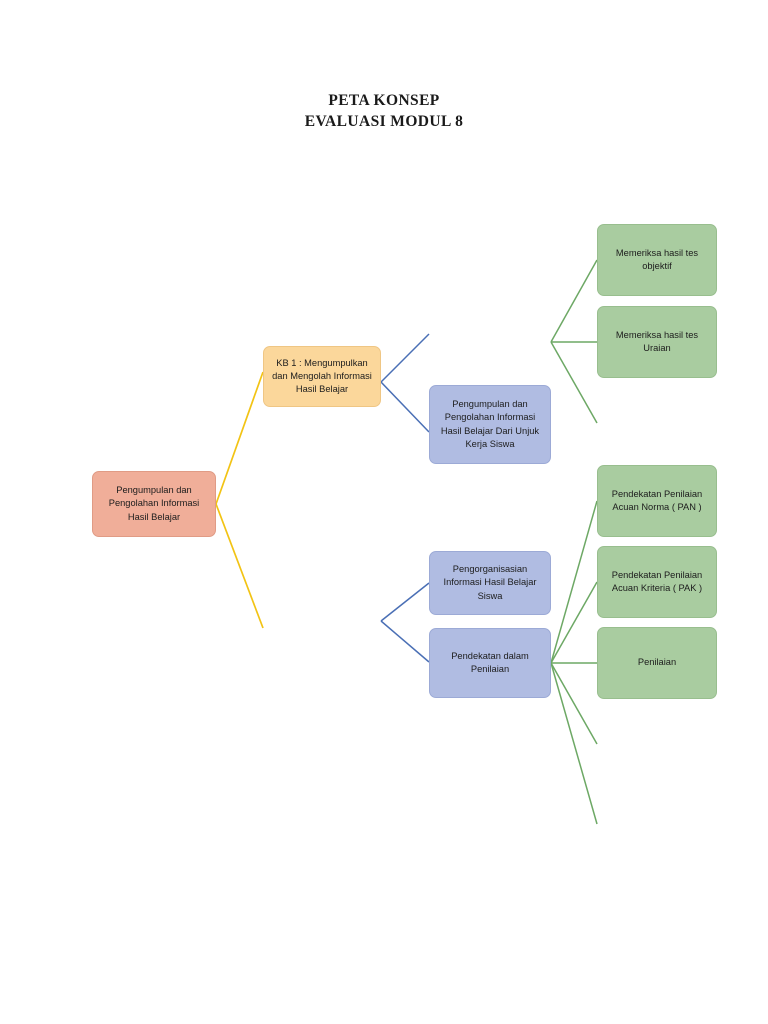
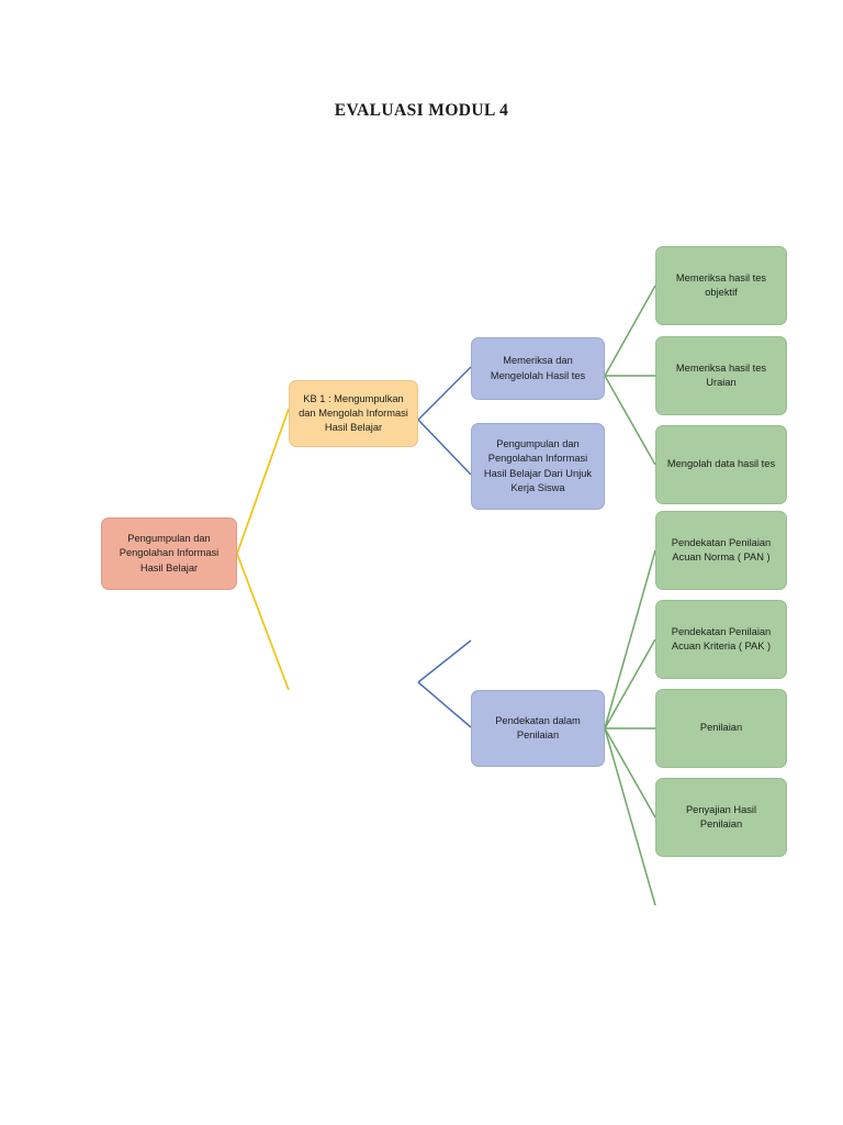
- PETA KONSEP
- EVALUASI MODUL 8
+ EVALUASI MODUL 4
  Pengumpulan dan
  Pengolahan Informasi
  Hasil Belajar
  KB 1 : Mengumpulkan
  dan Mengolah Informasi
  Hasil Belajar
+ Memeriksa dan
+ Mengelolah Hasil tes
  Pengumpulan dan
  Pengolahan Informasi
  Hasil Belajar Dari Unjuk
  Kerja Siswa
- Pengorganisasian
- Informasi Hasil Belajar
- Siswa
  Pendekatan dalam
  Penilaian
  Memeriksa hasil tes
  objektif
  Memeriksa hasil tes
  Uraian
+ Mengolah data hasil tes
  Pendekatan Penilaian
  Acuan Norma ( PAN )
  Pendekatan Penilaian
  Acuan Kriteria ( PAK )
  Penilaian
+ Penyajian Hasil Penilaian
